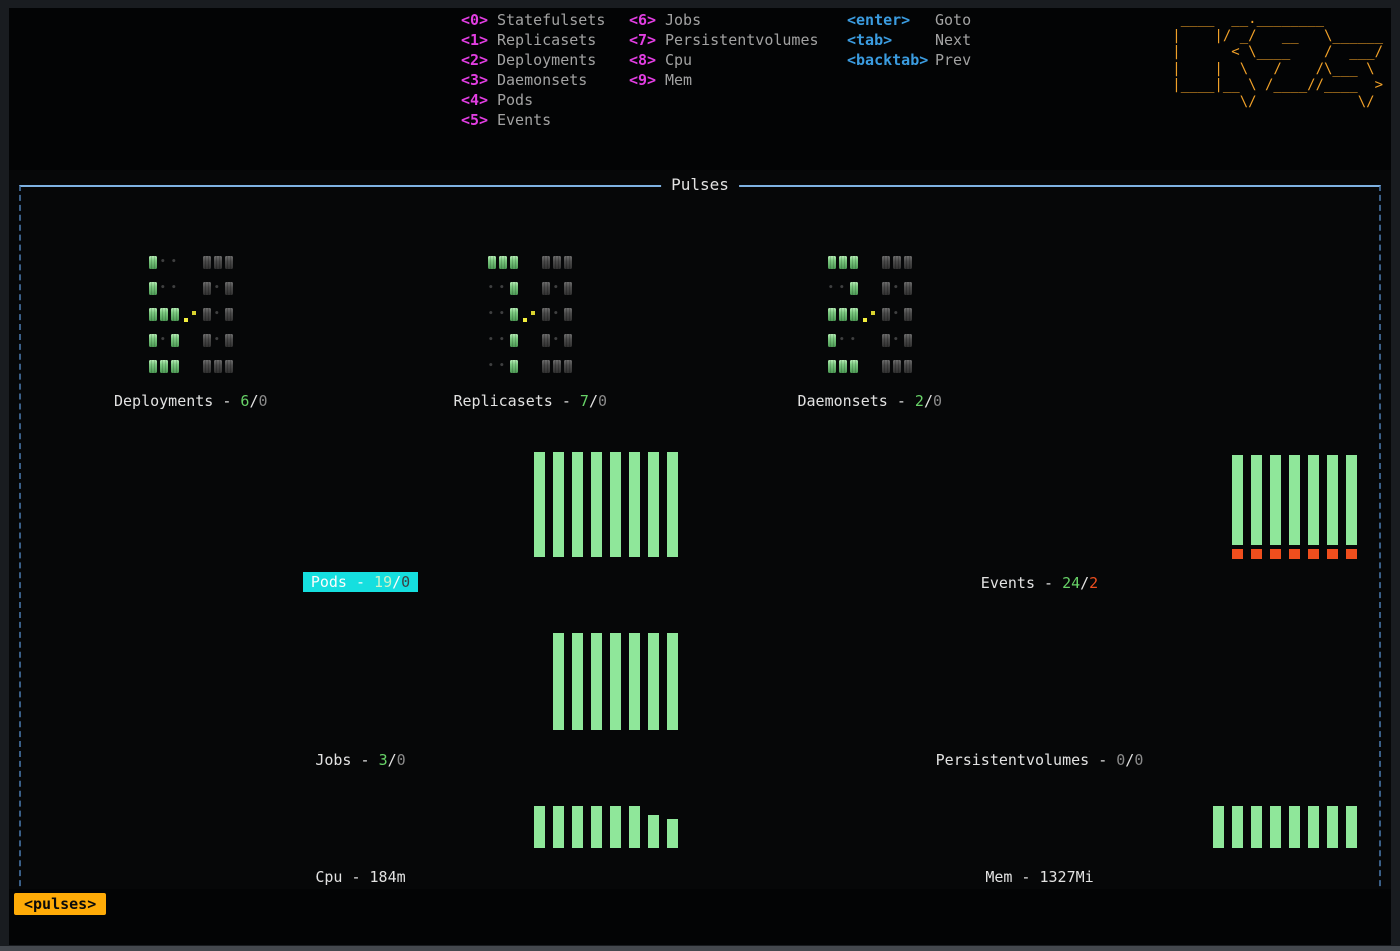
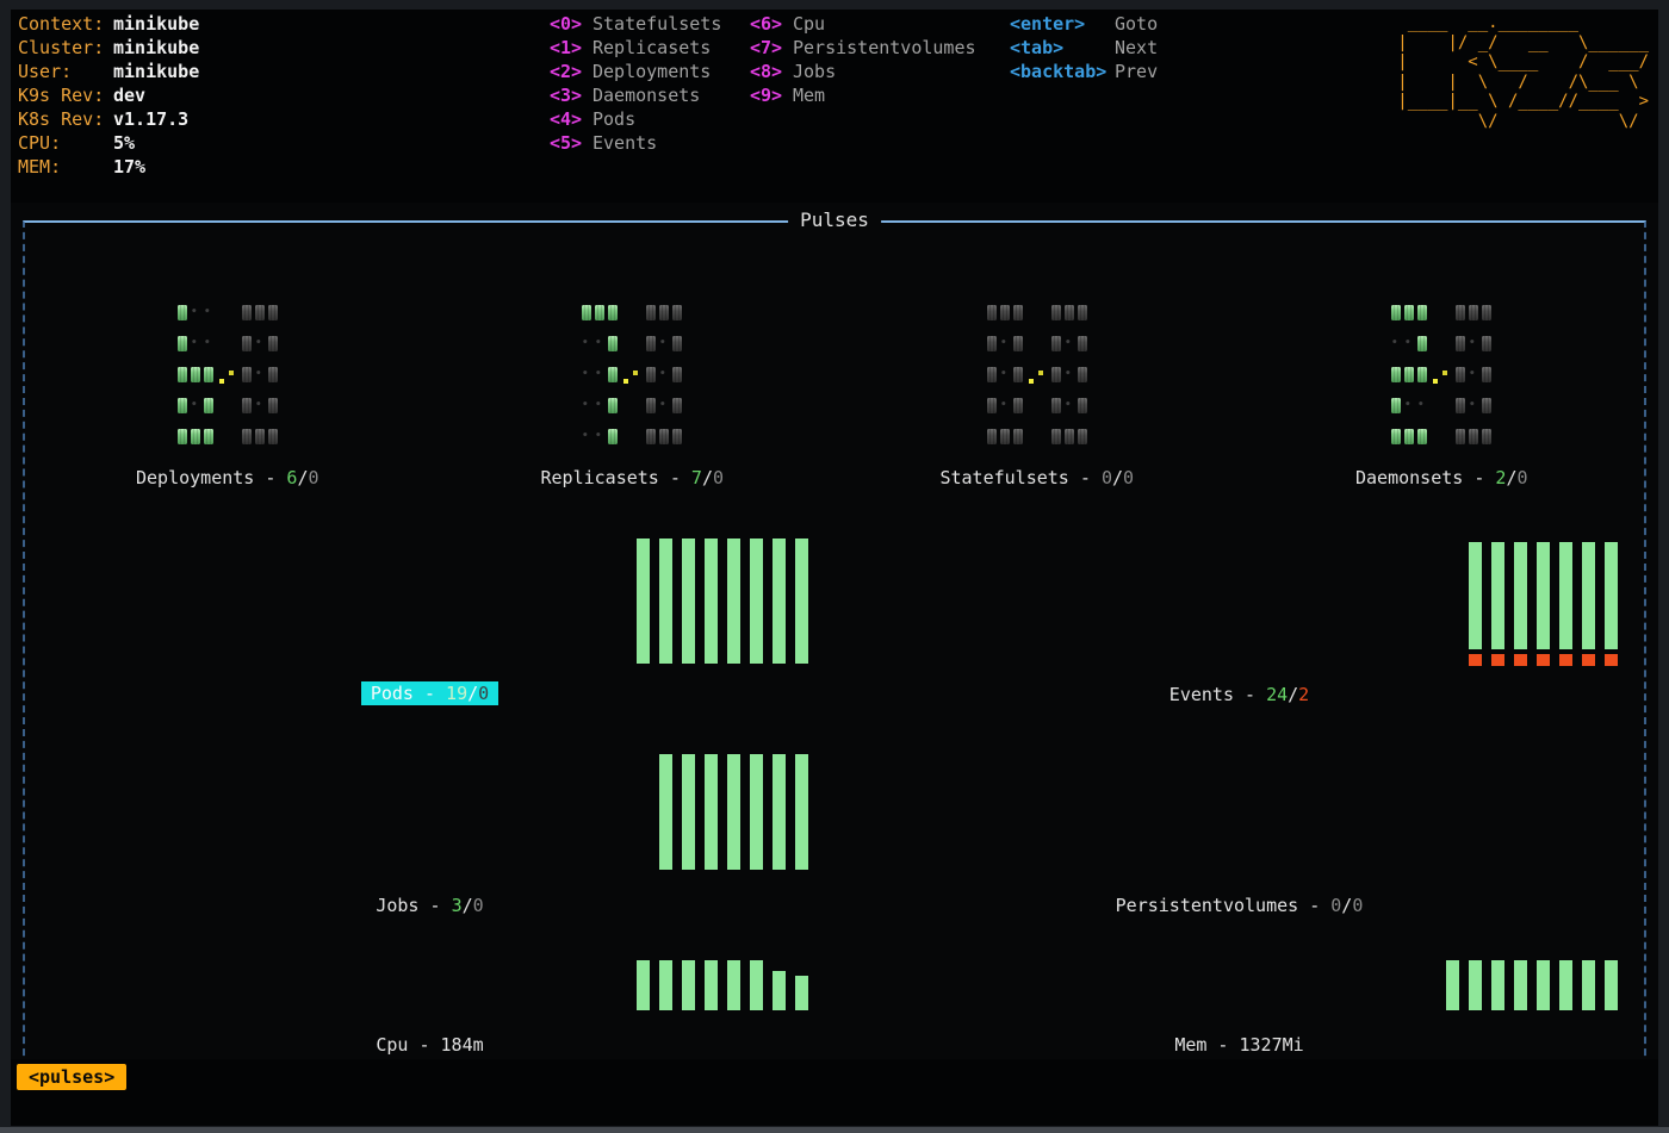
+ Context: minikube
+ Cluster: minikube
+ User: minikube
+ K9s Rev: dev
+ K8s Rev: v1.17.3
+ CPU: 5%
+ MEM: 17%
  <0> Statefulsets
  <1> Replicasets
  <2> Deployments
  <3> Daemonsets
  <4> Pods
  <5> Events
- <6> Jobs
+ <6> Cpu
  <7> Persistentvolumes
- <8> Cpu
+ <8> Jobs
  <9> Mem
  <enter> Goto
  <tab> Next
  <backtab> Prev
  ____ __.________
  | |/ _/ __ \______
  | < \____ / ___/
  | | \ / /\___ \
  |____|__ \ /____//____ >
  \/ \/
  Pulses
  Deployments - 6/0
  Replicasets - 7/0
+ Statefulsets - 0/0
  Daemonsets - 2/0
  Pods - 19/0
  Events - 24/2
  Jobs - 3/0
  Persistentvolumes - 0/0
  Cpu - 184m
  Mem - 1327Mi
  <pulses>
